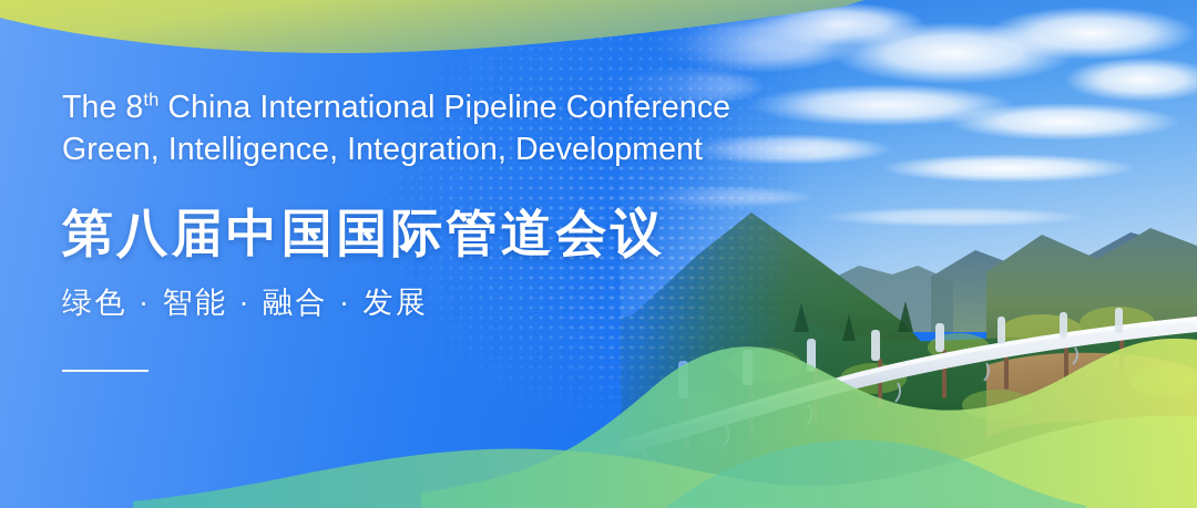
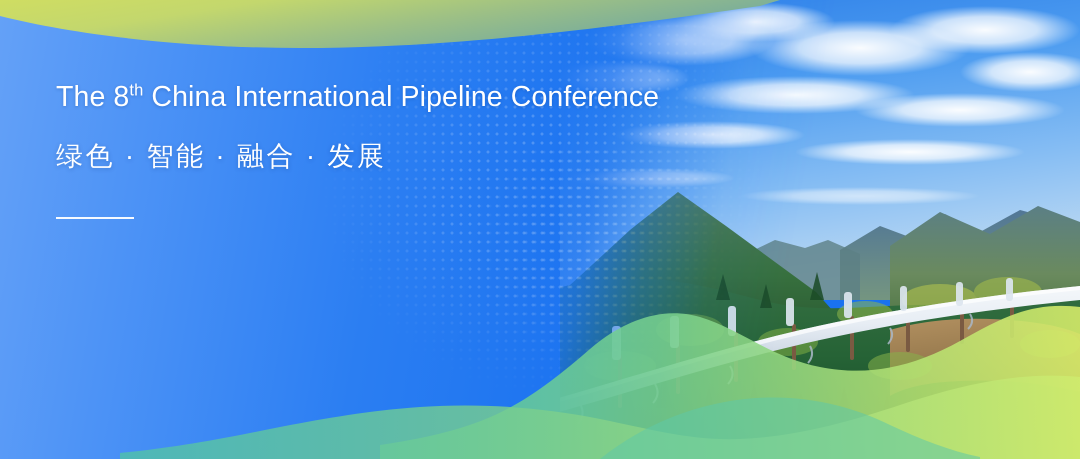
  The 8th China International Pipeline Conference
- Green, Intelligence, Integration, Development
- 第八届中国国际管道会议
  绿色 · 智能 · 融合 · 发展
